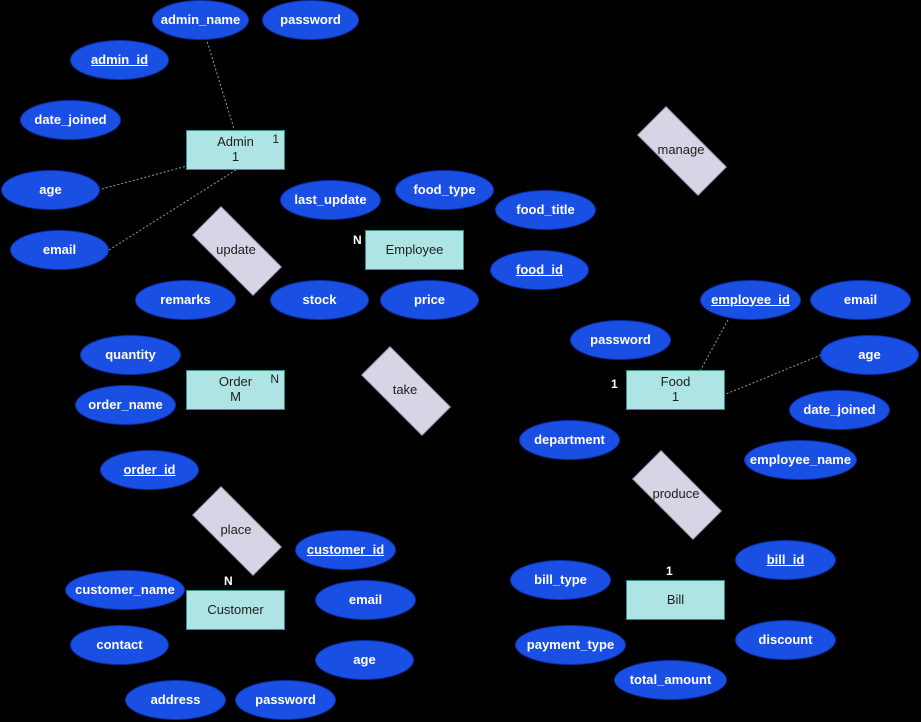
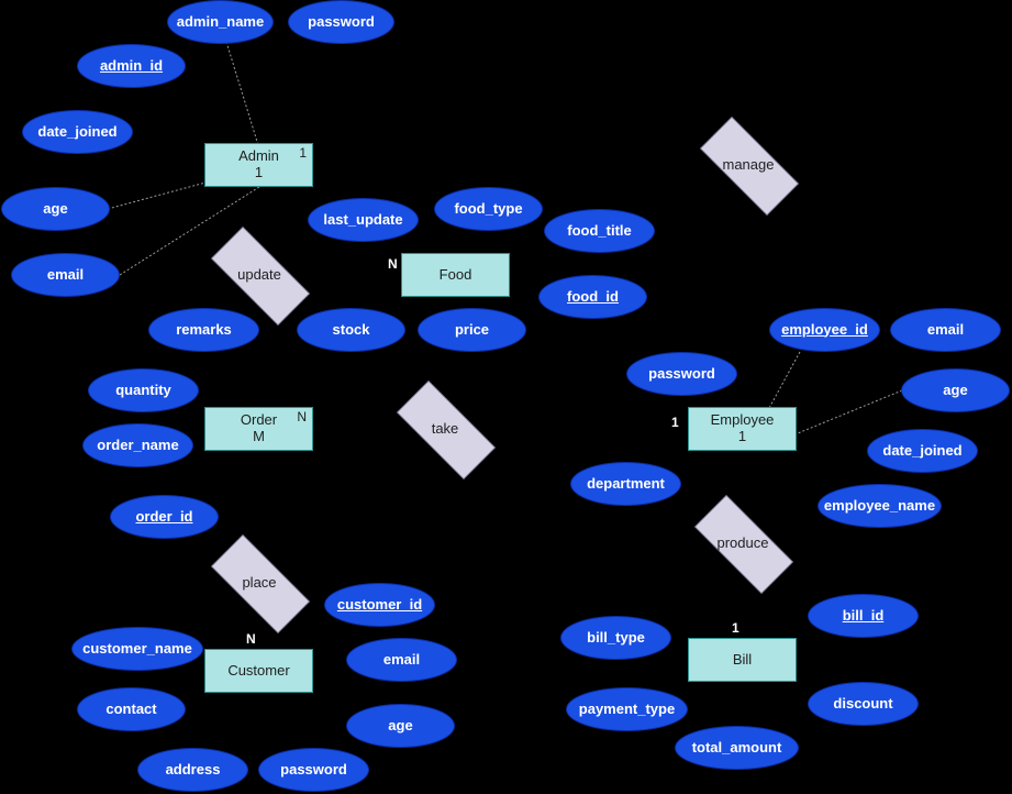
  admin_name
  password
  admin_id
  date_joined
  age
  email
  last_update
  remarks
  food_type
  food_title
  food_id
  stock
  price
  quantity
  order_name
  order_id
  employee_id
  email
  password
  age
  date_joined
  department
  employee_name
  customer_id
  customer_name
  email
  contact
  age
  address
  password
  bill_type
  bill_id
  payment_type
  discount
  total_amount
  manage
  update
  take
  produce
  place
  Admin
  1
  1
- Employee
+ Food
  Order
  M
  N
- Food
+ Employee
  1
  Customer
  Bill
  N
  1
  N
  1
